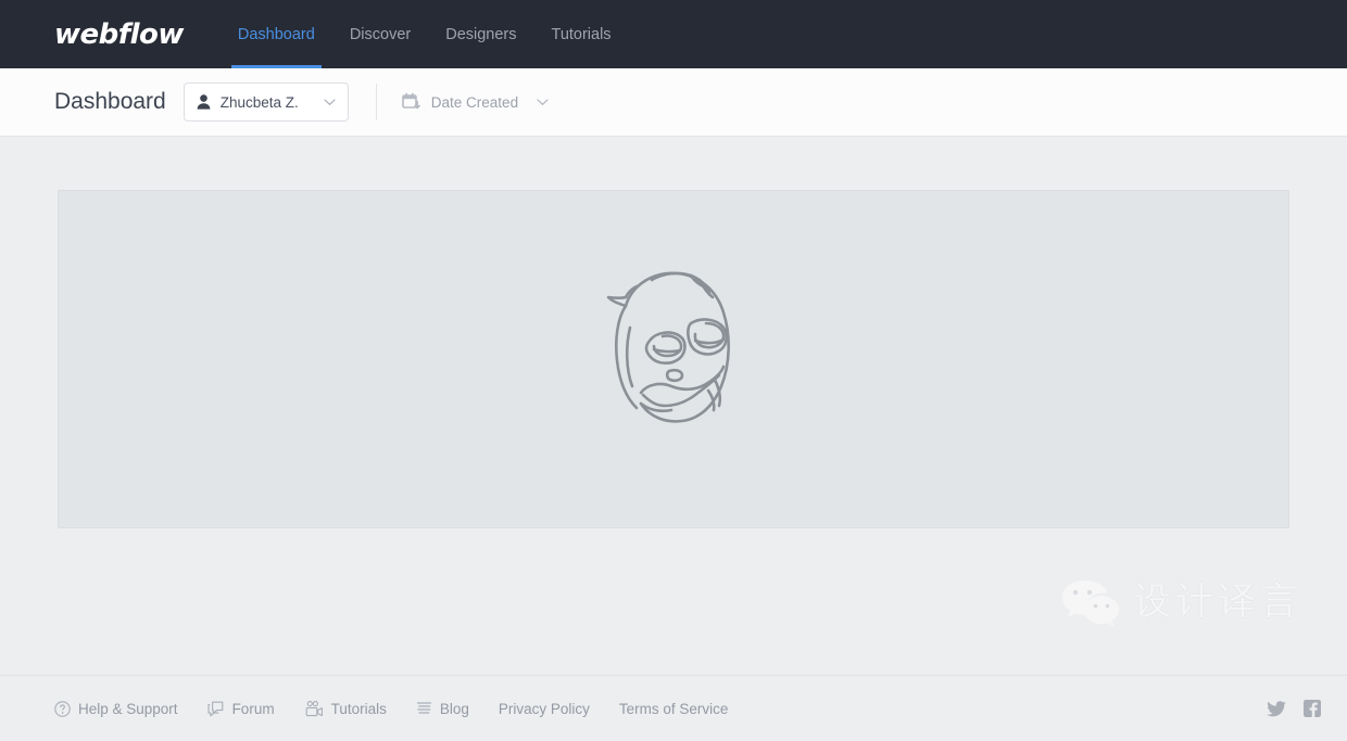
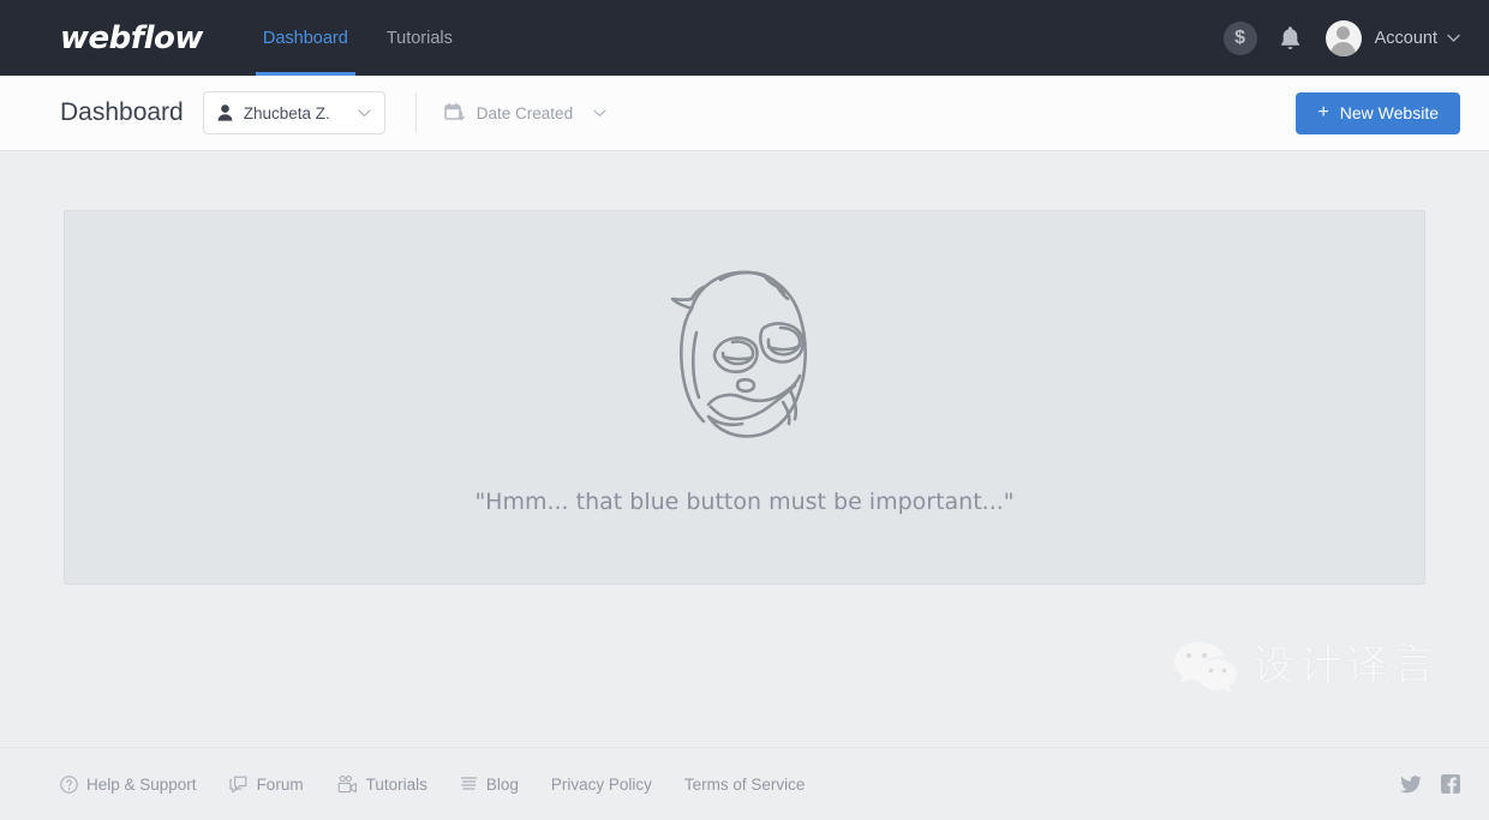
  webflow
  Dashboard
- Discover
- Designers
  Tutorials
+ $
+ Account
  Dashboard
  Zhucbeta Z.
  Date Created
+ +
+ New Website
+ "Hmm... that blue button must be important..."
  Help & Support
  Forum
  Tutorials
  Blog
  Privacy Policy
  Terms of Service
